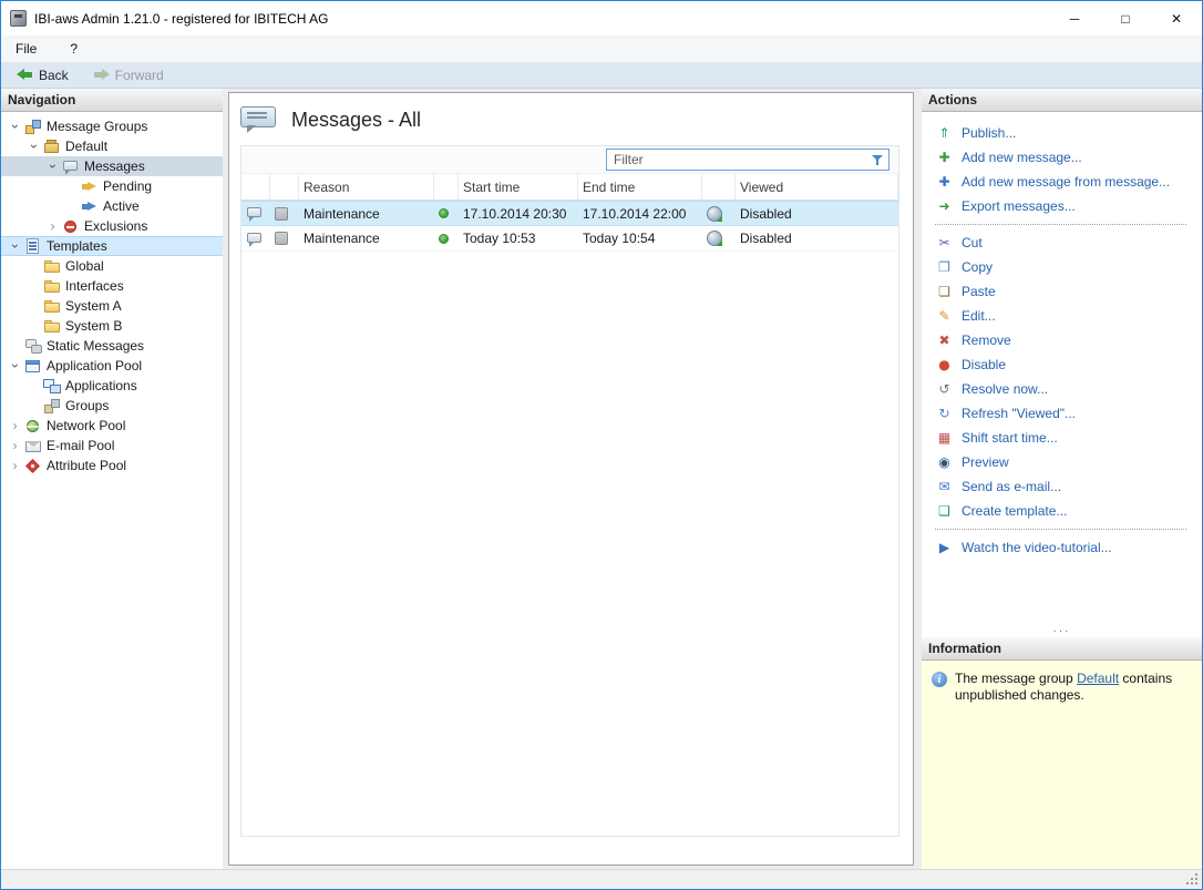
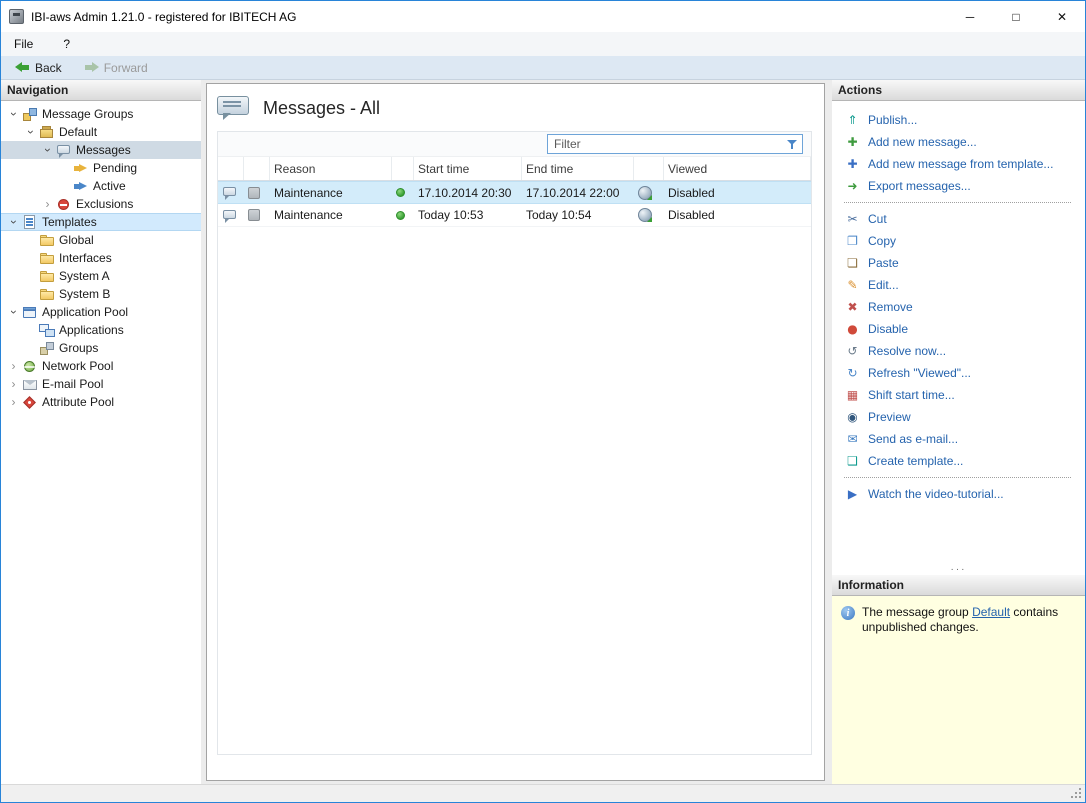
  IBI-aws Admin 1.21.0 - registered for IBITECH AG
  ─
  □
  ✕
  File
  ?
  Back
  Forward
  Navigation
  Message Groups
  Default
  Messages
  Pending
  Active
  Exclusions
  Templates
  Global
  Interfaces
  System A
  System B
- Static Messages
  Application Pool
  Applications
  Groups
  Network Pool
  E-mail Pool
  Attribute Pool
  Messages - All
  Filter
  Reason
  Start time
  End time
  Viewed
  Maintenance
  17.10.2014 20:30
  17.10.2014 22:00
  Disabled
  Maintenance
  Today 10:53
  Today 10:54
  Disabled
  Actions
  ⇑
  Publish...
  ✚
  Add new message...
  ✚
- Add new message from message...
+ Add new message from template...
  ➜
  Export messages...
  ✂
  Cut
  ❐
  Copy
  ❏
  Paste
  ✎
  Edit...
  ✖
  Remove
  ●
  Disable
  ↺
  Resolve now...
  ↻
  Refresh "Viewed"...
  ▦
  Shift start time...
  ◉
  Preview
  ✉
  Send as e-mail...
  ❑
  Create template...
  ▶
  Watch the video-tutorial...
  ···
  Information
  The message group Default contains unpublished changes.
